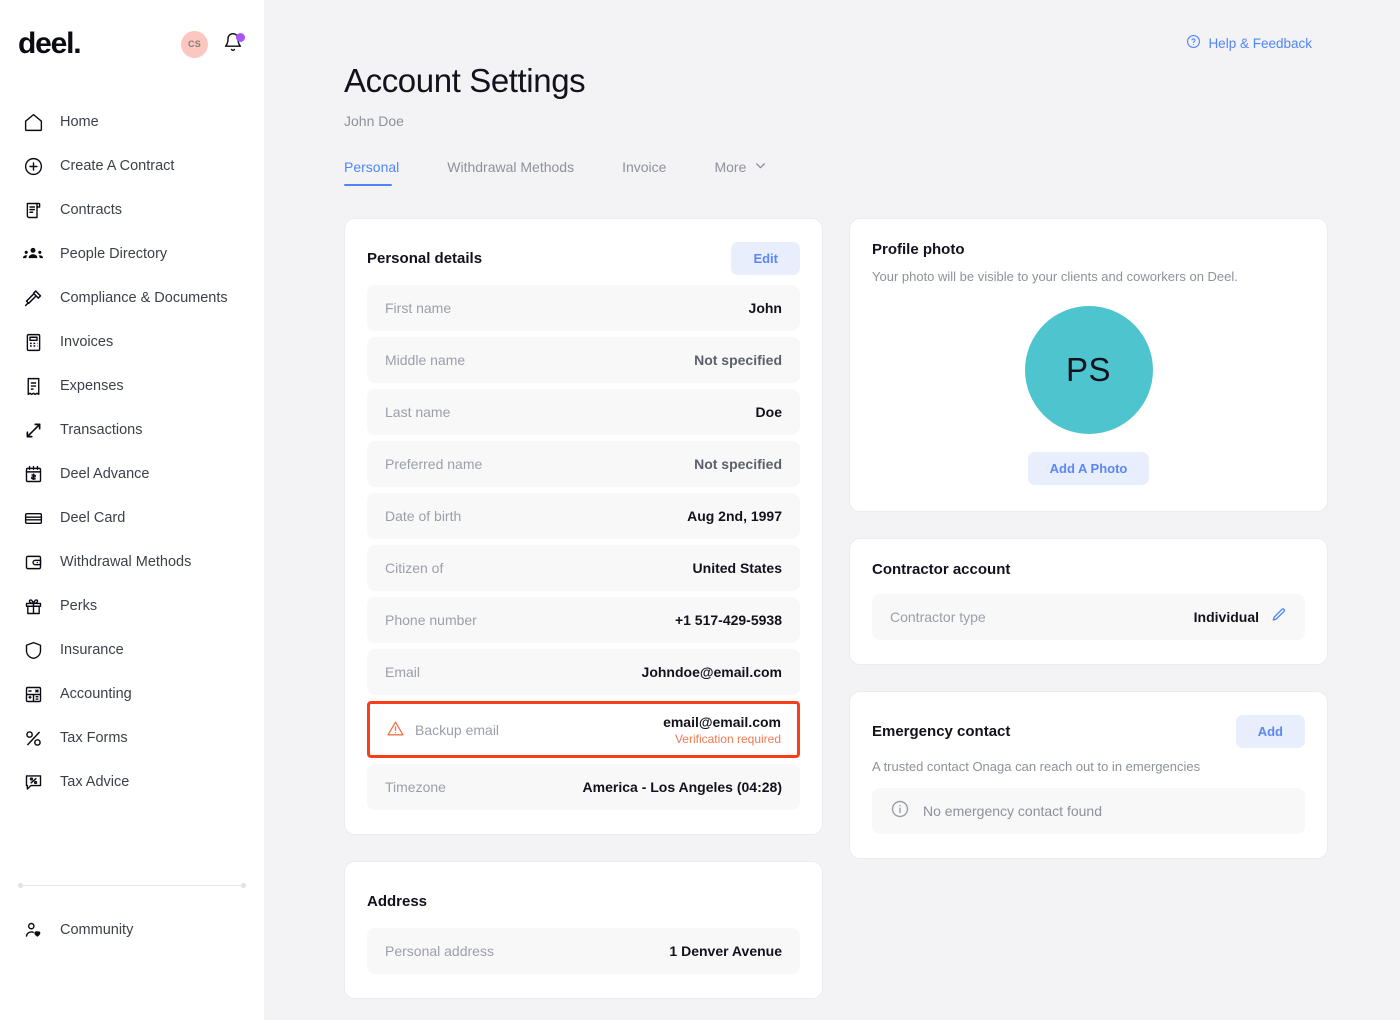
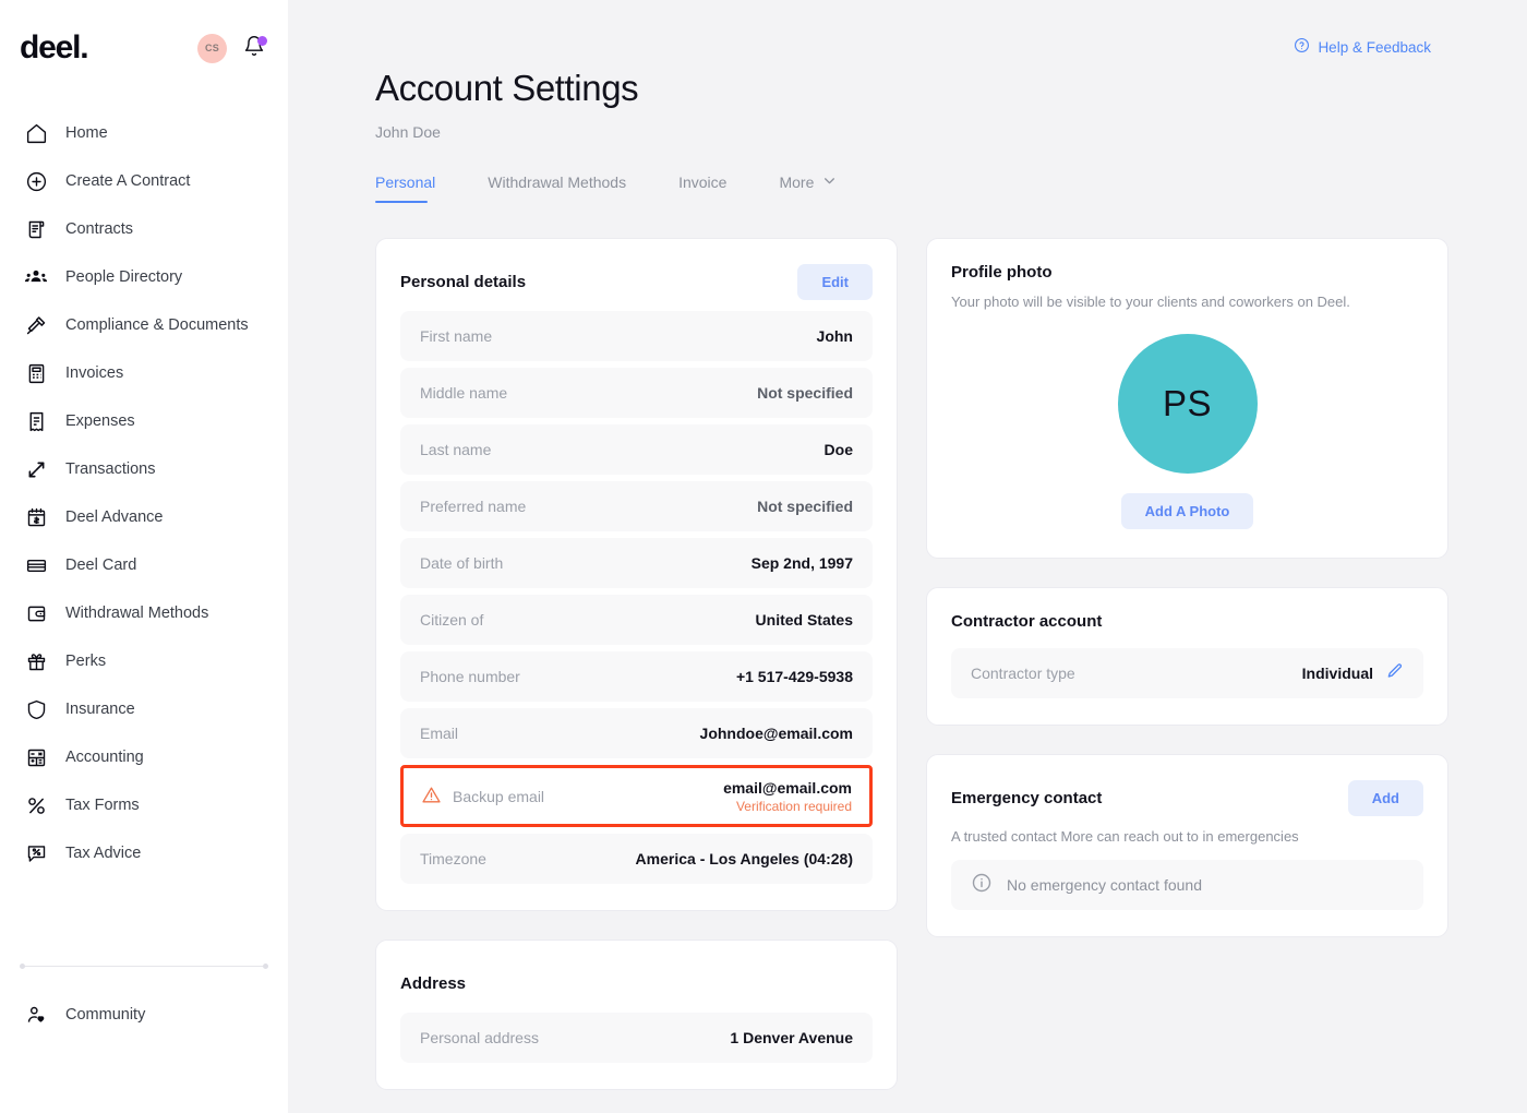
  deel.
  CS
  Home
  Create A Contract
  Contracts
  People Directory
  Compliance & Documents
  Invoices
  Expenses
  Transactions
  Deel Advance
  Deel Card
  Withdrawal Methods
  Perks
  Insurance
  Accounting
  Tax Forms
  Tax Advice
  Community
  Help & Feedback
  Account Settings
  John Doe
  Personal
  Withdrawal Methods
  Invoice
  More
  Personal details
  Edit
  First name
  John
  Middle name
  Not specified
  Last name
  Doe
  Preferred name
  Not specified
  Date of birth
- Aug 2nd, 1997
+ Sep 2nd, 1997
  Citizen of
  United States
  Phone number
  +1 517-429-5938
  Email
  Johndoe@email.com
  Backup email
  email@email.com
  Verification required
  Timezone
  America - Los Angeles (04:28)
  Address
  Personal address
  1 Denver Avenue
  Profile photo
  Your photo will be visible to your clients and coworkers on Deel.
  PS
  Add A Photo
  Contractor account
  Contractor type
  Individual
  Emergency contact
  Add
- A trusted contact Onaga can reach out to in emergencies
+ A trusted contact More can reach out to in emergencies
  No emergency contact found
